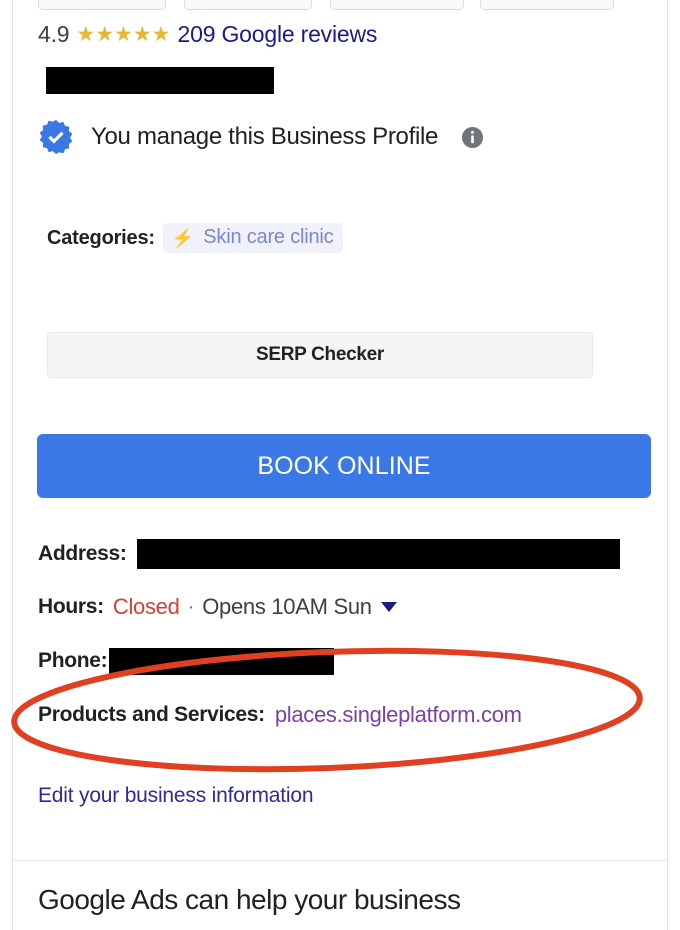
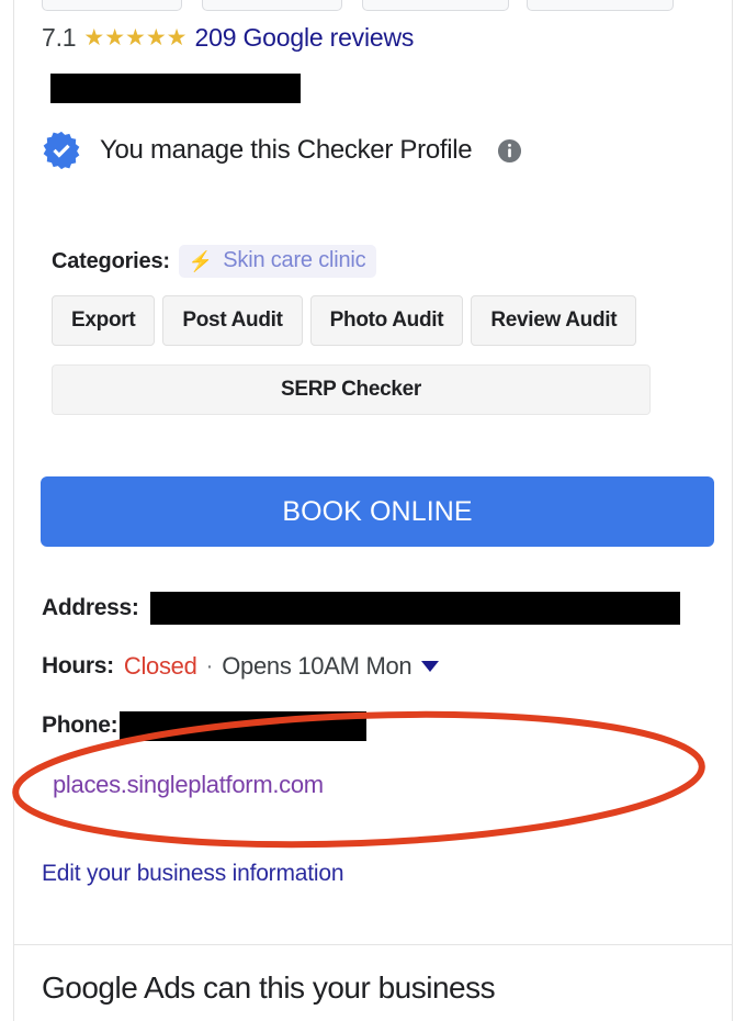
- 4.9
+ 7.1
  ★★★★★
  209 Google reviews
- You manage this Business Profile
+ You manage this Checker Profile
  Categories:
  ⚡
  Skin care clinic
+ Export
+ Post Audit
+ Photo Audit
+ Review Audit
  SERP Checker
  BOOK ONLINE
  Address:
  Hours:
  Closed
  ·
- Opens 10AM Sun
+ Opens 10AM Mon
  Phone:
- Products and Services:
  places.singleplatform.com
  Edit your business information
- Google Ads can help your business
+ Google Ads can this your business
